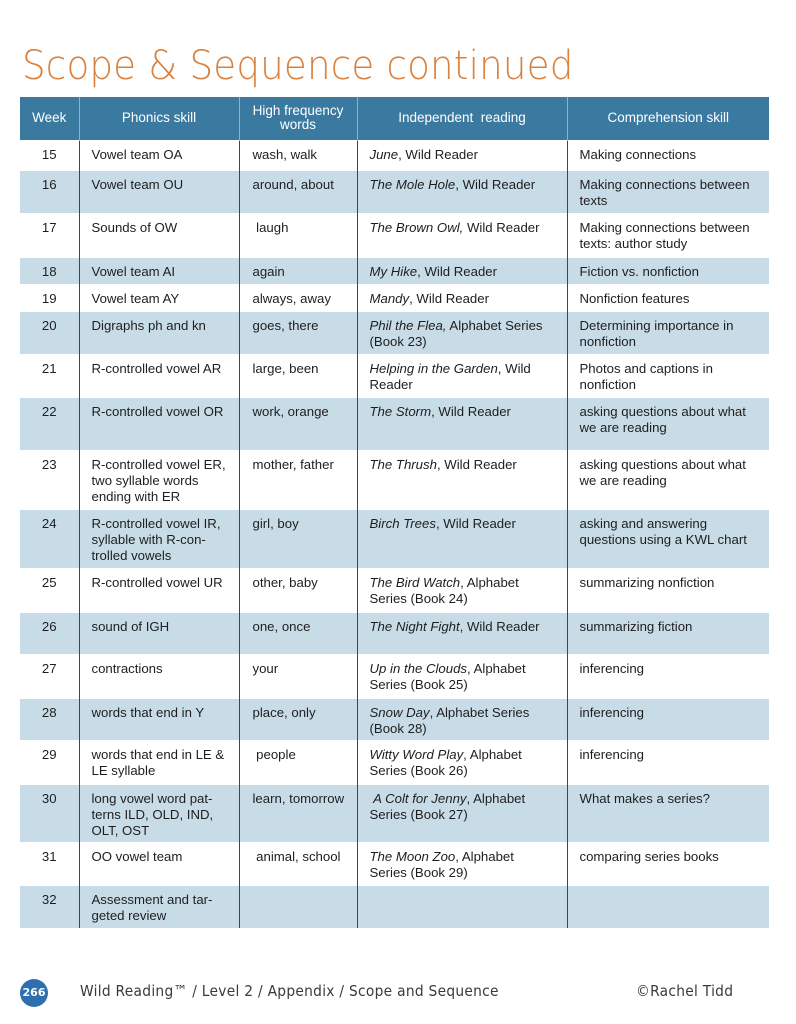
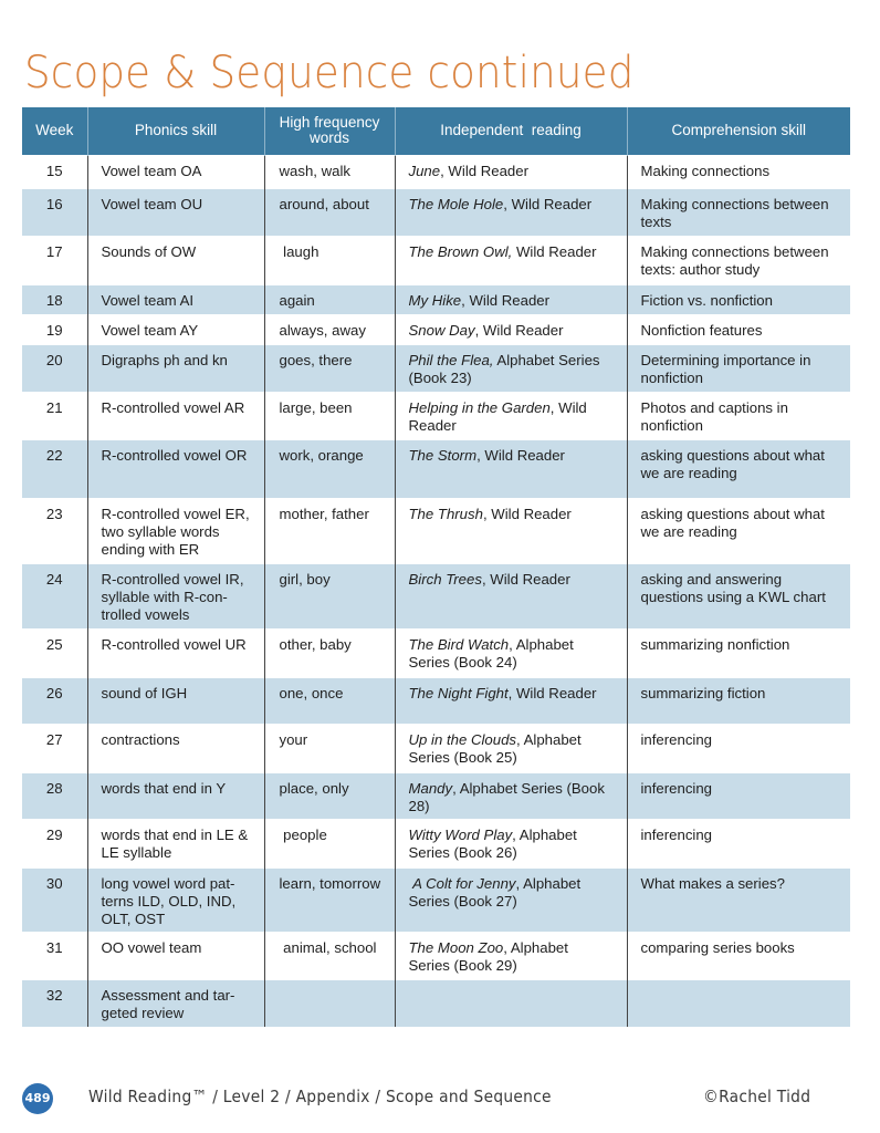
  Scope & Sequence continued
  Week	Phonics skill	High frequency words	Independent reading	Comprehension skill
  15	Vowel team OA	wash, walk	June, Wild Reader	Making connections
  16	Vowel team OU	around, about	The Mole Hole, Wild Reader	Making connections between texts
  17	Sounds of OW	laugh	The Brown Owl, Wild Reader	Making connections between texts: author study
  18	Vowel team AI	again	My Hike, Wild Reader	Fiction vs. nonfiction
- 19	Vowel team AY	always, away	Mandy, Wild Reader	Nonfiction features
+ 19	Vowel team AY	always, away	Snow Day, Wild Reader	Nonfiction features
  20	Digraphs ph and kn	goes, there	Phil the Flea, Alphabet Series (Book 23)	Determining importance in nonfiction
  21	R-controlled vowel AR	large, been	Helping in the Garden, Wild Reader	Photos and captions in nonfiction
  22	R-controlled vowel OR	work, orange	The Storm, Wild Reader	asking questions about what we are reading
  23	R-controlled vowel ER, two syllable words ending with ER	mother, father	The Thrush, Wild Reader	asking questions about what we are reading
  24	R-controlled vowel IR, syllable with R-con-trolled vowels	girl, boy	Birch Trees, Wild Reader	asking and answering questions using a KWL chart
  25	R-controlled vowel UR	other, baby	The Bird Watch, Alphabet Series (Book 24)	summarizing nonfiction
  26	sound of IGH	one, once	The Night Fight, Wild Reader	summarizing fiction
  27	contractions	your	Up in the Clouds, Alphabet Series (Book 25)	inferencing
- 28	words that end in Y	place, only	Snow Day, Alphabet Series (Book 28)	inferencing
+ 28	words that end in Y	place, only	Mandy, Alphabet Series (Book 28)	inferencing
  29	words that end in LE & LE syllable	people	Witty Word Play, Alphabet Series (Book 26)	inferencing
  30	long vowel word pat-terns ILD, OLD, IND, OLT, OST	learn, tomorrow	A Colt for Jenny, Alphabet Series (Book 27)	What makes a series?
  31	OO vowel team	animal, school	The Moon Zoo, Alphabet Series (Book 29)	comparing series books
  32	Assessment and tar-geted review
- 266
+ 489
  Wild Reading™ / Level 2 / Appendix / Scope and Sequence
  ©Rachel Tidd
